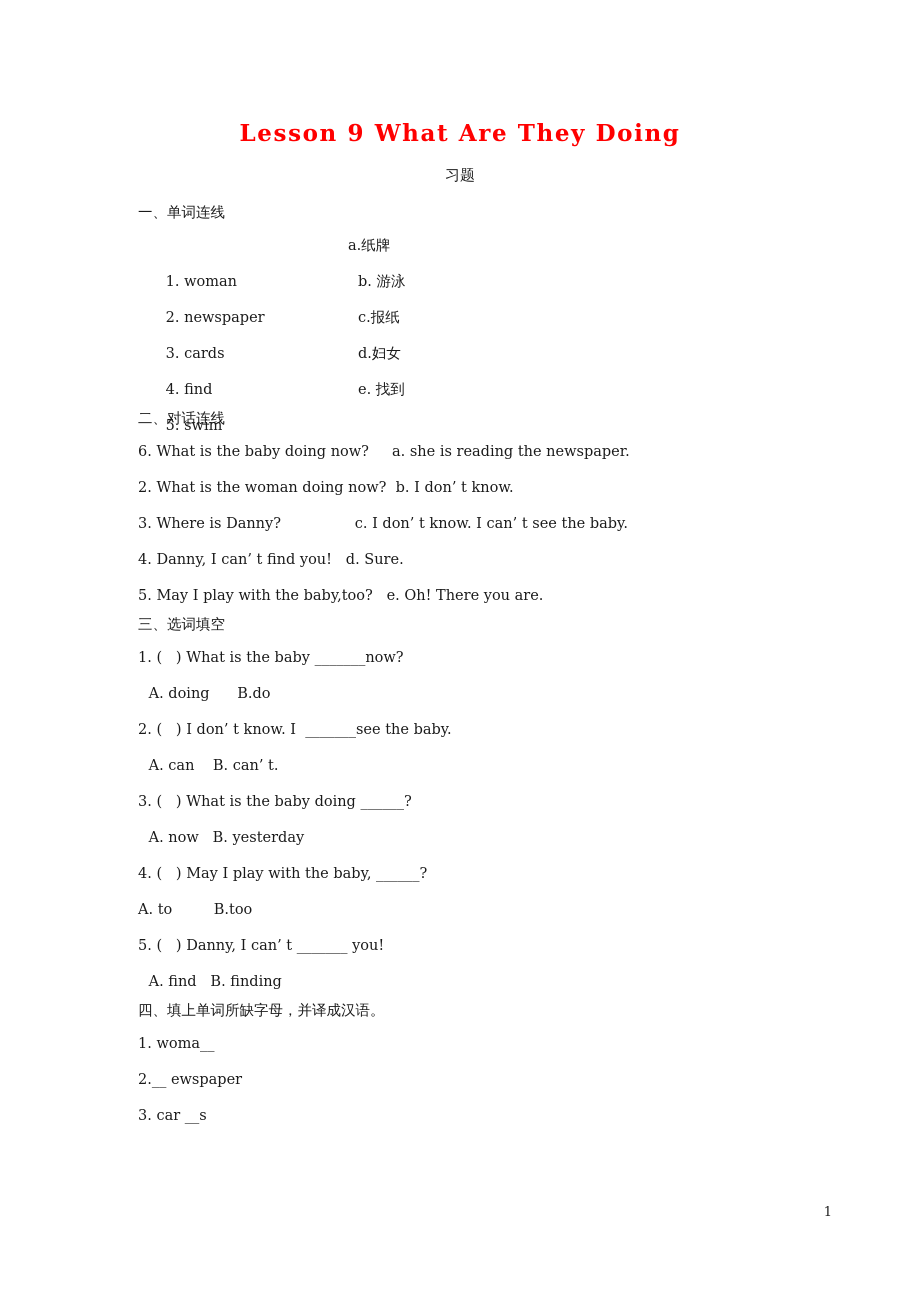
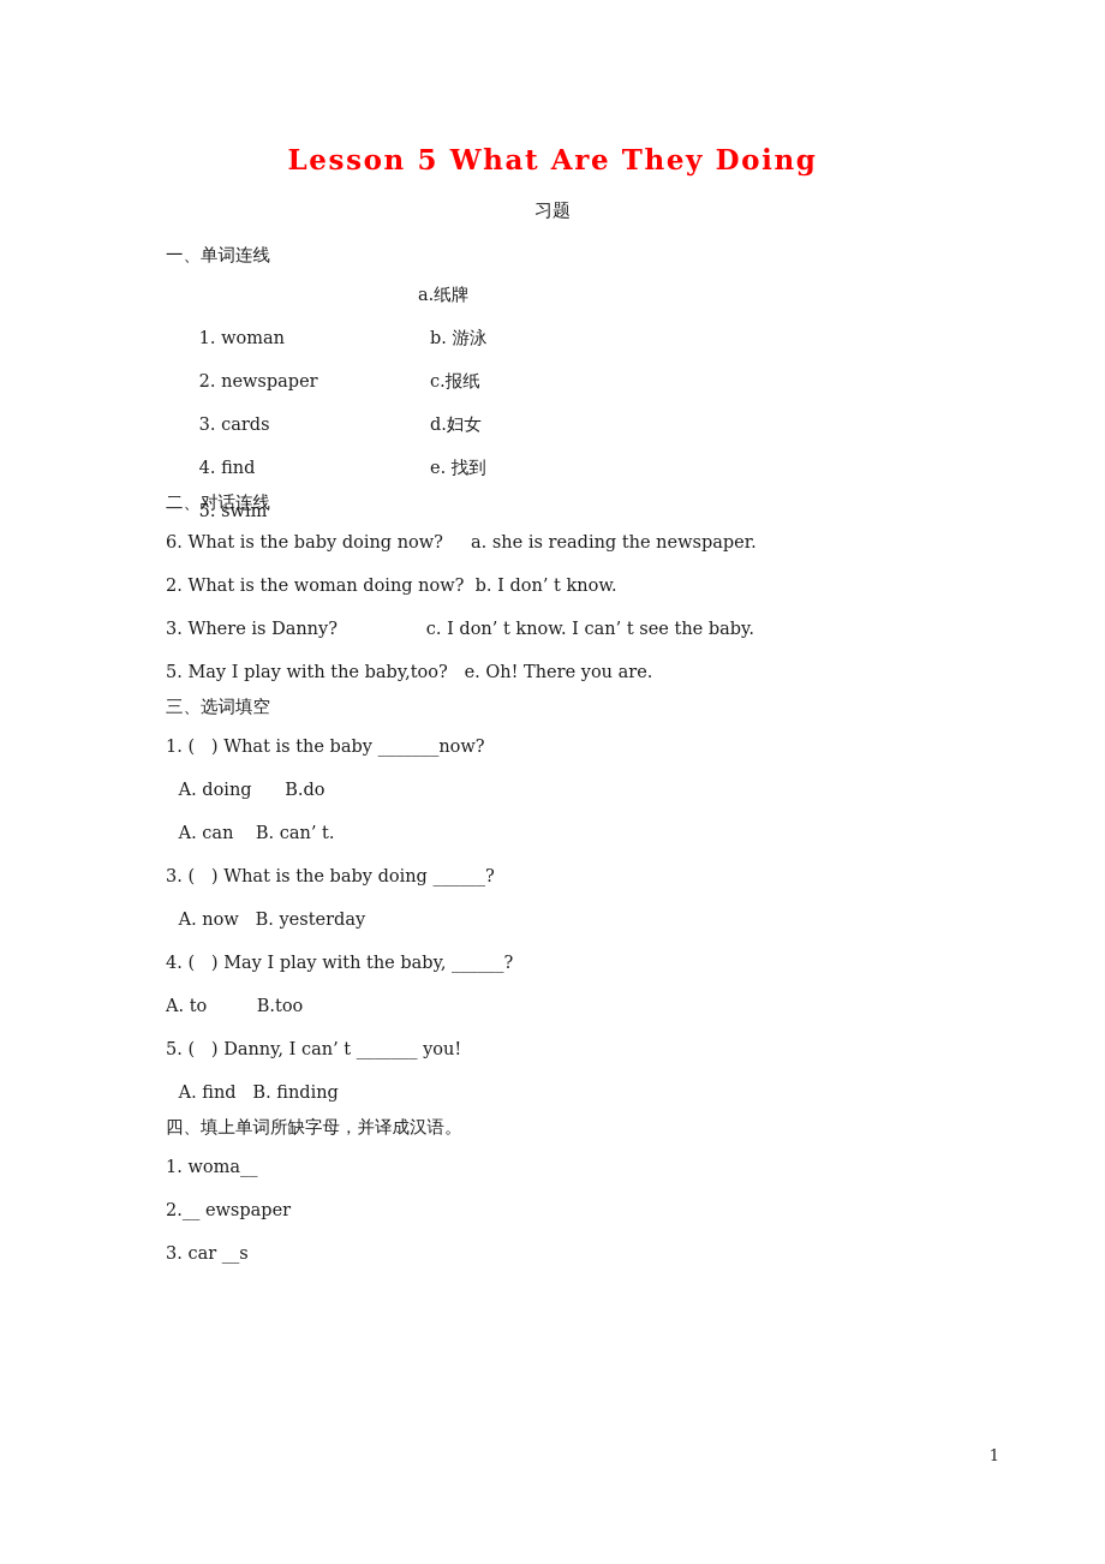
- Lesson 9 What Are They Doing
+ Lesson 5 What Are They Doing
  习题
  一、单词连线
  1. woman
  a.纸牌
  2. newspaper
  b. 游泳
  3. cards
  c.报纸
  4. find
  d.妇女
  5. swim
  e. 找到
  二、对话连线
  6. What is the baby doing now? a. she is reading the newspaper.
  2. What is the woman doing now? b. I don’ t know.
  3. Where is Danny? c. I don’ t know. I can’ t see the baby.
- 4. Danny, I can’ t find you! d. Sure.
  5. May I play with the baby,too? e. Oh! There you are.
  三、选词填空
  1. ( ) What is the baby _______now?
  A. doing B.do
- 2. ( ) I don’ t know. I _______see the baby.
  A. can B. can’ t.
  3. ( ) What is the baby doing ______?
  A. now B. yesterday
  4. ( ) May I play with the baby, ______?
  A. to B.too
  5. ( ) Danny, I can’ t _______ you!
  A. find B. finding
  四、填上单词所缺字母，并译成汉语。
  1. woma__
  2.__ ewspaper
  3. car __s
  1
